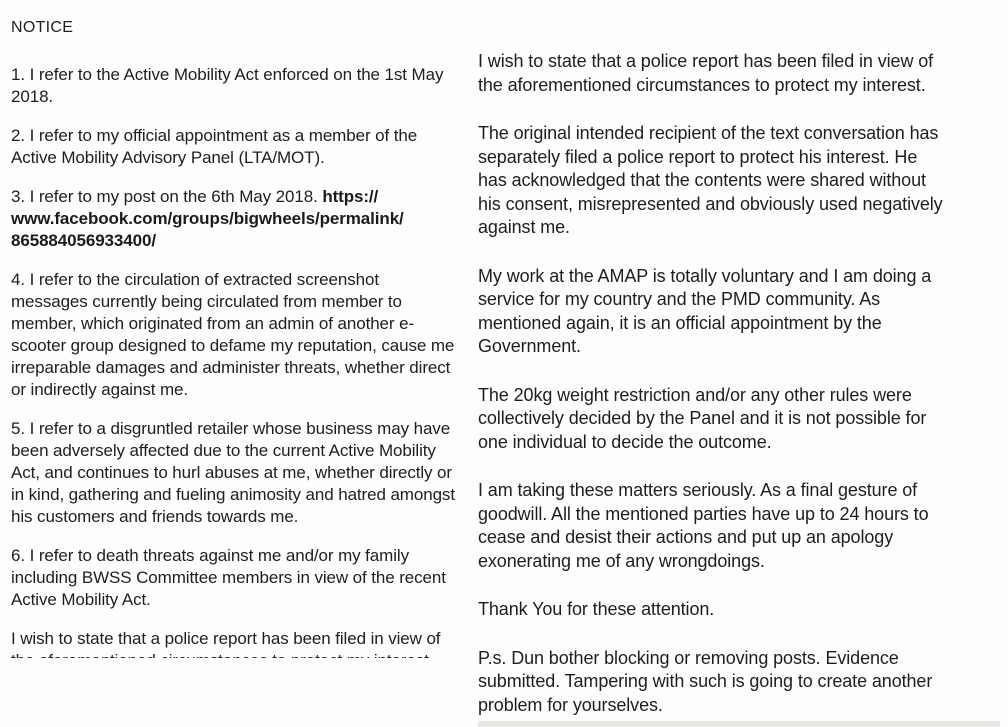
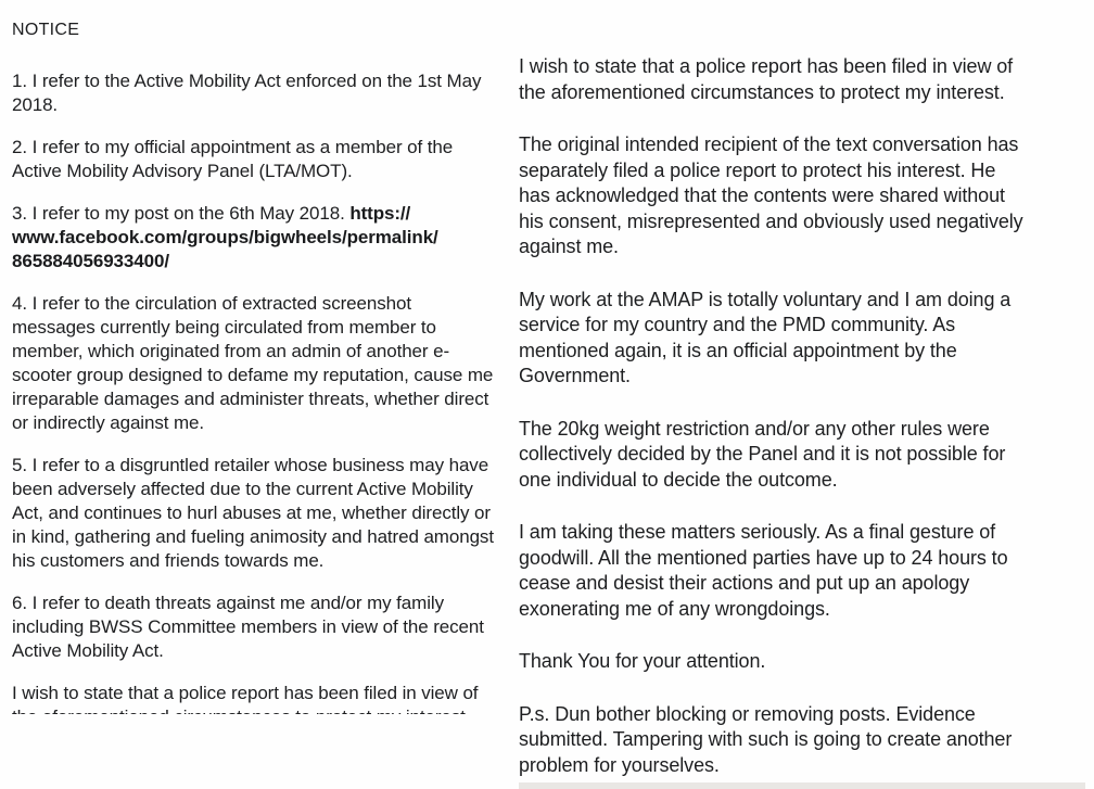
  NOTICE
  1. I refer to the Active Mobility Act enforced on the 1st May
  2018.
  2. I refer to my official appointment as a member of the
  Active Mobility Advisory Panel (LTA/MOT).
  3. I refer to my post on the 6th May 2018. https://
  www.facebook.com/groups/bigwheels/permalink/
  865884056933400/
  4. I refer to the circulation of extracted screenshot
  messages currently being circulated from member to
  member, which originated from an admin of another e-
  scooter group designed to defame my reputation, cause me
  irreparable damages and administer threats, whether direct
  or indirectly against me.
  5. I refer to a disgruntled retailer whose business may have
  been adversely affected due to the current Active Mobility
  Act, and continues to hurl abuses at me, whether directly or
  in kind, gathering and fueling animosity and hatred amongst
  his customers and friends towards me.
  6. I refer to death threats against me and/or my family
  including BWSS Committee members in view of the recent
  Active Mobility Act.
  I wish to state that a police report has been filed in view of
  I wish to state that a police report has been filed in view of
  the aforementioned circumstances to protect my interest.
  The original intended recipient of the text conversation has
  separately filed a police report to protect his interest. He
  has acknowledged that the contents were shared without
  his consent, misrepresented and obviously used negatively
  against me.
  My work at the AMAP is totally voluntary and I am doing a
  service for my country and the PMD community. As
  mentioned again, it is an official appointment by the
  Government.
  The 20kg weight restriction and/or any other rules were
  collectively decided by the Panel and it is not possible for
  one individual to decide the outcome.
  I am taking these matters seriously. As a final gesture of
  goodwill. All the mentioned parties have up to 24 hours to
  cease and desist their actions and put up an apology
  exonerating me of any wrongdoings.
- Thank You for these attention.
+ Thank You for your attention.
  P.s. Dun bother blocking or removing posts. Evidence
  submitted. Tampering with such is going to create another
  problem for yourselves.
